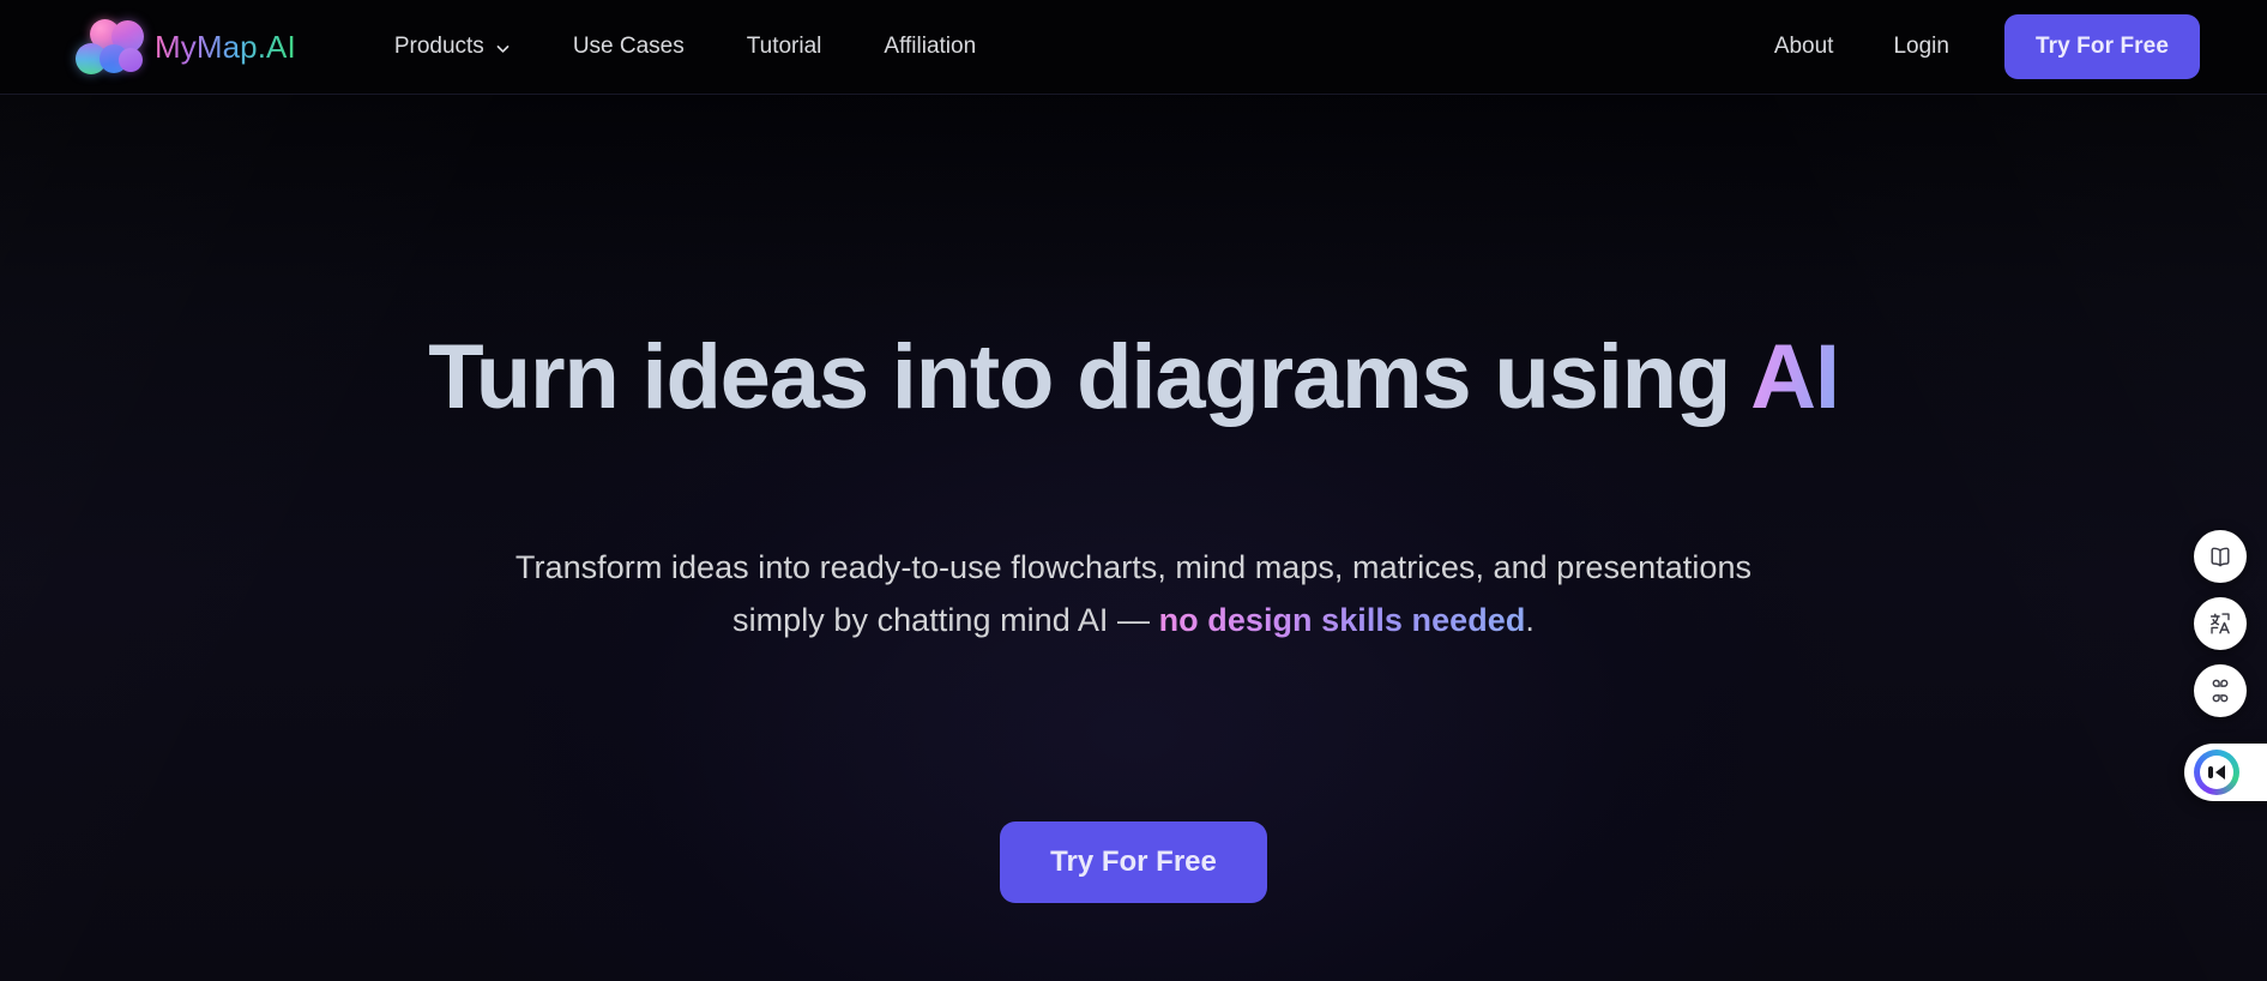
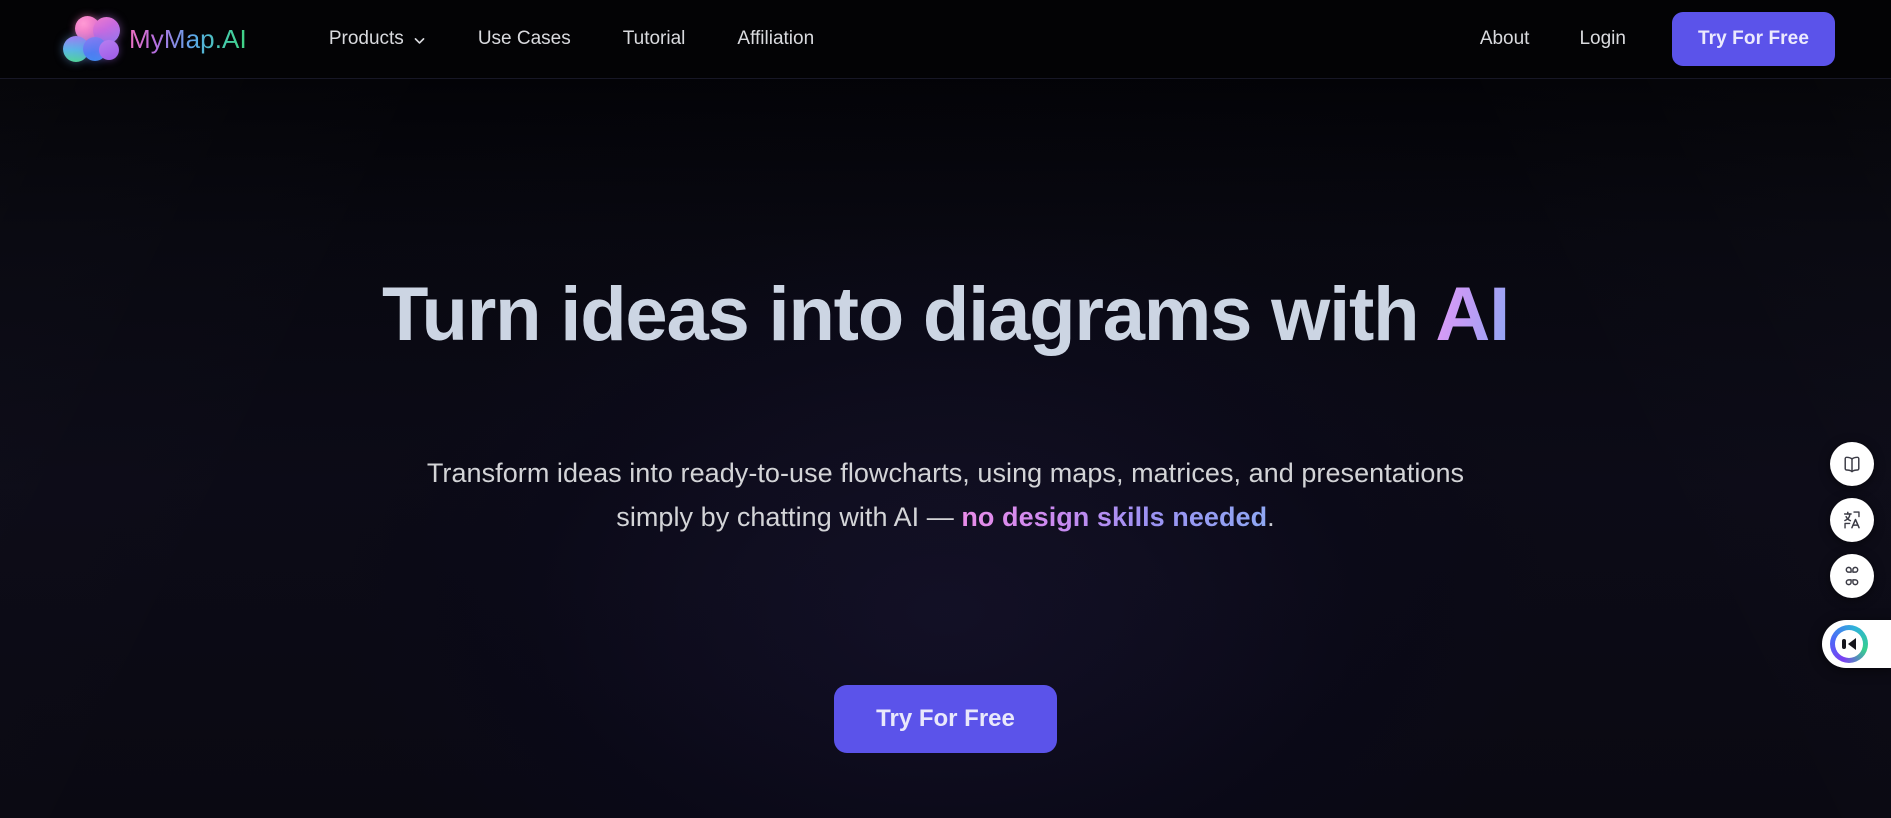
  MyMap.AI
  Products
  Use Cases
  Tutorial
  Affiliation
  About
  Login
  Try For Free
- Turn ideas into diagrams using AI
+ Turn ideas into diagrams with AI
- Transform ideas into ready-to-use flowcharts, mind maps, matrices, and presentations
+ Transform ideas into ready-to-use flowcharts, using maps, matrices, and presentations
- simply by chatting mind AI — no design skills needed.
+ simply by chatting with AI — no design skills needed.
  Try For Free
